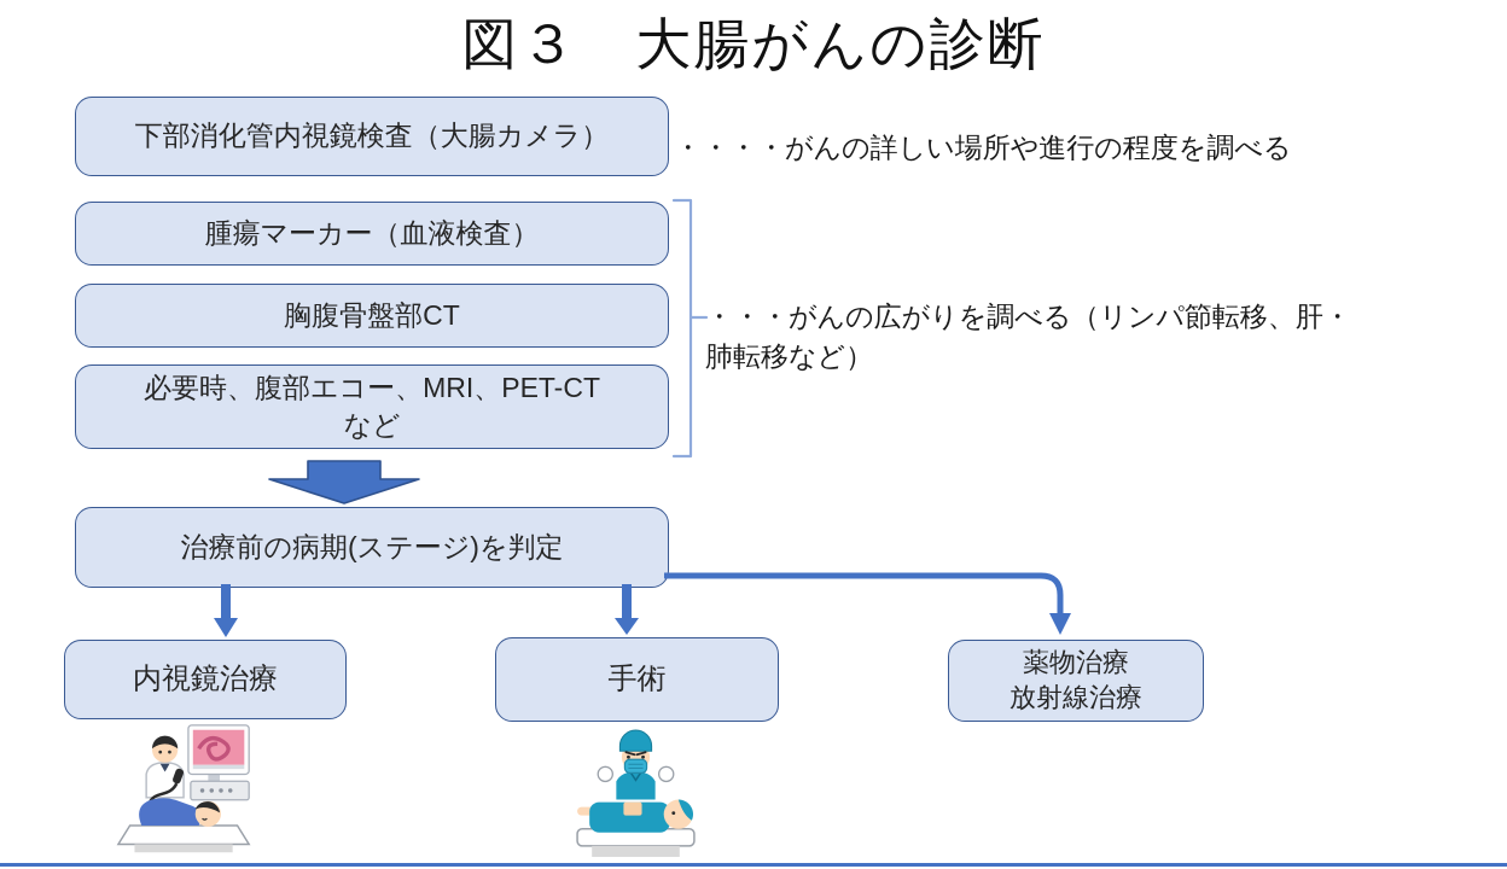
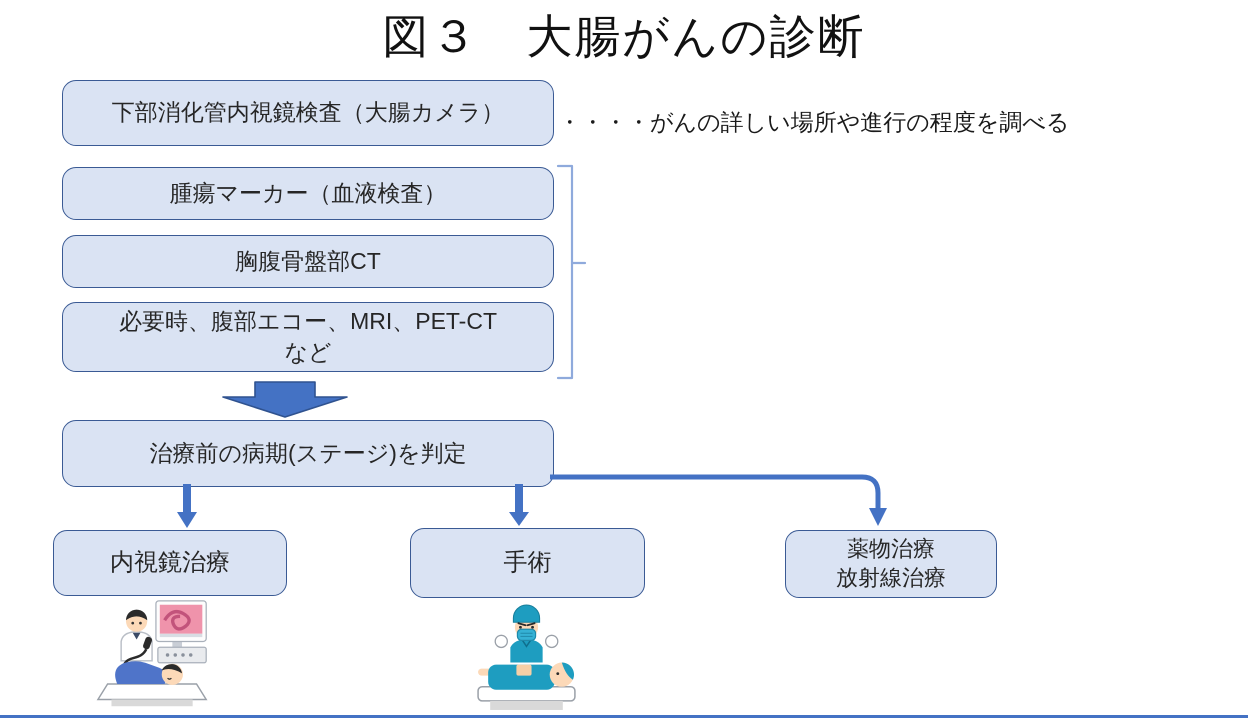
  図３ 大腸がんの診断
  下部消化管内視鏡検査（大腸カメラ）
  ・・・・がんの詳しい場所や進行の程度を調べる
  腫瘍マーカー（血液検査）
  胸腹骨盤部CT
  必要時、腹部エコー、MRI、PET-CT
  など
- ・・・がんの広がりを調べる（リンパ節転移、肝・
- 肺転移など）
  治療前の病期(ステージ)を判定
  内視鏡治療
  手術
  薬物治療
  放射線治療
